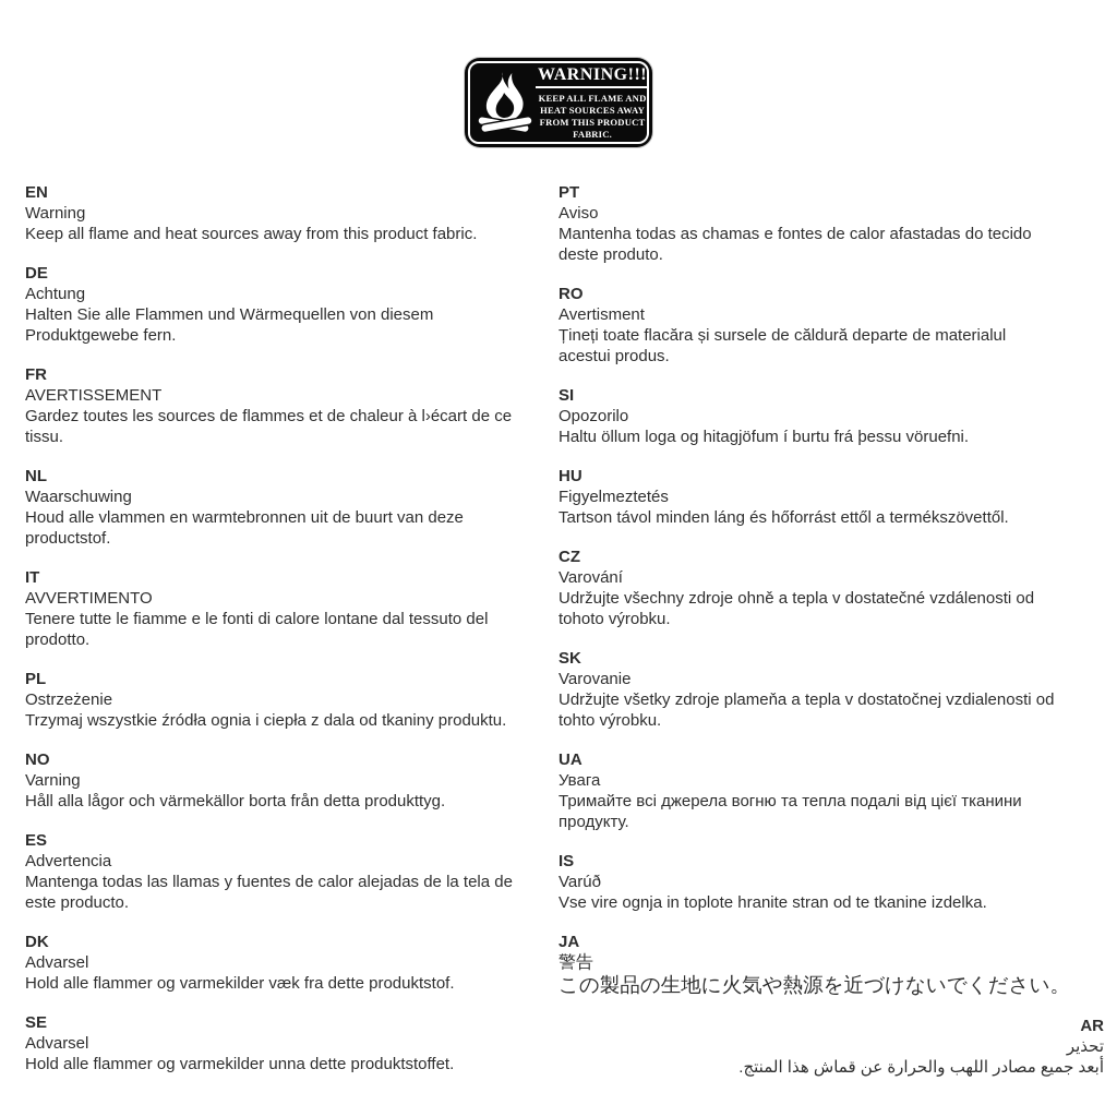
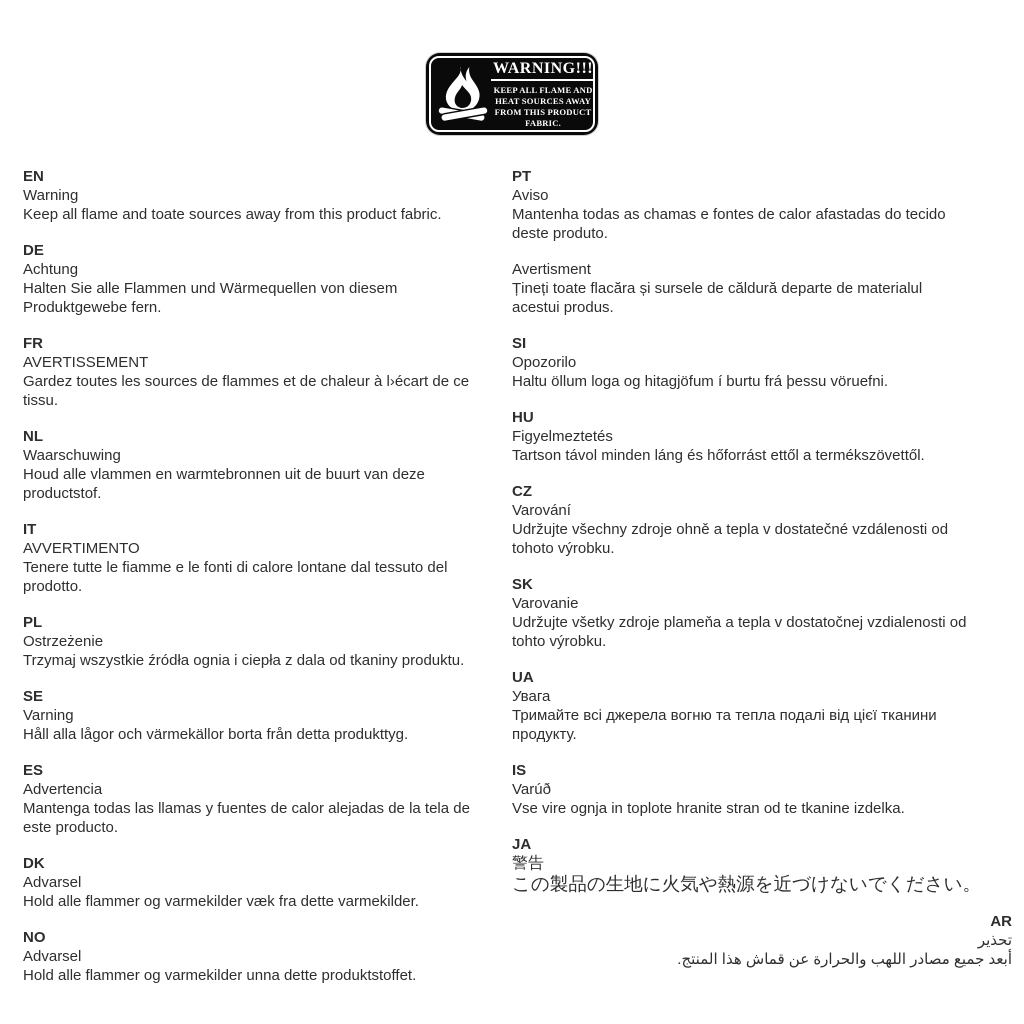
  WARNING!!!
  KEEP ALL FLAME AND
  HEAT SOURCES AWAY
  FROM THIS PRODUCT
  FABRIC.
  EN
  Warning
- Keep all flame and heat sources away from this product fabric.
+ Keep all flame and toate sources away from this product fabric.
  DE
  Achtung
  Halten Sie alle Flammen und Wärmequellen von diesem
  Produktgewebe fern.
  FR
  AVERTISSEMENT
  Gardez toutes les sources de flammes et de chaleur à l›écart de ce
  tissu.
  NL
  Waarschuwing
  Houd alle vlammen en warmtebronnen uit de buurt van deze
  productstof.
  IT
  AVVERTIMENTO
  Tenere tutte le fiamme e le fonti di calore lontane dal tessuto del
  prodotto.
  PL
  Ostrzeżenie
  Trzymaj wszystkie źródła ognia i ciepła z dala od tkaniny produktu.
- NO
+ SE
  Varning
  Håll alla lågor och värmekällor borta från detta produkttyg.
  ES
  Advertencia
  Mantenga todas las llamas y fuentes de calor alejadas de la tela de
  este producto.
  DK
  Advarsel
- Hold alle flammer og varmekilder væk fra dette produktstof.
+ Hold alle flammer og varmekilder væk fra dette varmekilder.
- SE
+ NO
  Advarsel
  Hold alle flammer og varmekilder unna dette produktstoffet.
  PT
  Aviso
  Mantenha todas as chamas e fontes de calor afastadas do tecido
  deste produto.
- RO
  Avertisment
  Țineți toate flacăra și sursele de căldură departe de materialul
  acestui produs.
  SI
  Opozorilo
  Haltu öllum loga og hitagjöfum í burtu frá þessu vöruefni.
  HU
  Figyelmeztetés
  Tartson távol minden láng és hőforrást ettől a termékszövettől.
  CZ
  Varování
  Udržujte všechny zdroje ohně a tepla v dostatečné vzdálenosti od
  tohoto výrobku.
  SK
  Varovanie
  Udržujte všetky zdroje plameňa a tepla v dostatočnej vzdialenosti od
  tohto výrobku.
  UA
  Увага
  Тримайте всі джерела вогню та тепла подалі від цієї тканини
  продукту.
  IS
  Varúð
  Vse vire ognja in toplote hranite stran od te tkanine izdelka.
  JA
  警告
  この製品の生地に火気や熱源を近づけないでください。
  AR
  تحذير
  أبعد جميع مصادر اللهب والحرارة عن قماش هذا المنتج.
